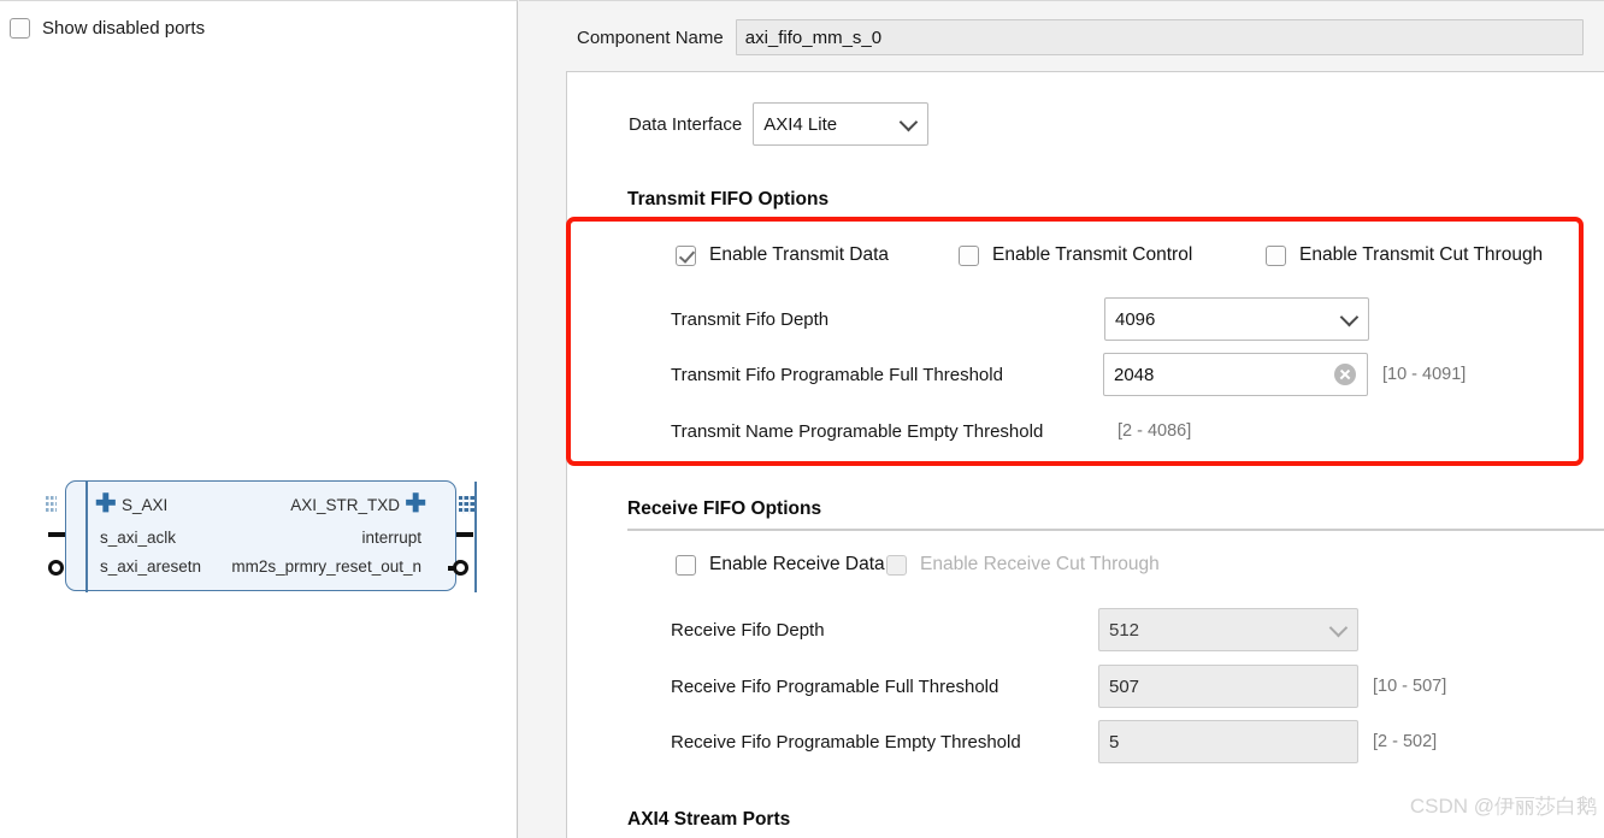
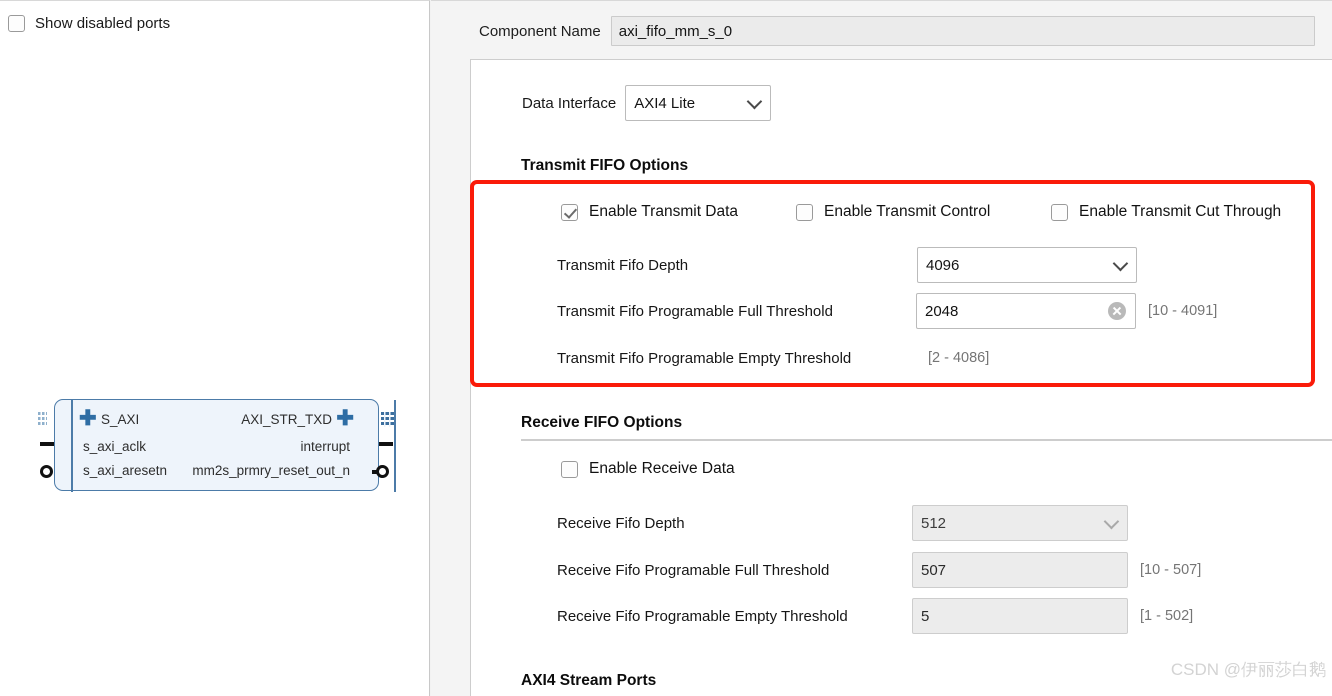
  Show disabled ports
  ✚
  S_AXI
  s_axi_aclk
  s_axi_aresetn
  AXI_STR_TXD
  ✚
  interrupt
  mm2s_prmry_reset_out_n
  Component Name
  axi_fifo_mm_s_0
  Data Interface
  AXI4 Lite
  Transmit FIFO Options
  Enable Transmit Data
  Enable Transmit Control
  Enable Transmit Cut Through
  Transmit Fifo Depth
  4096
  Transmit Fifo Programable Full Threshold
  2048
  [10 - 4091]
- Transmit Name Programable Empty Threshold
+ Transmit Fifo Programable Empty Threshold
  [2 - 4086]
  Receive FIFO Options
  Enable Receive Data
- Enable Receive Cut Through
  Receive Fifo Depth
  512
  Receive Fifo Programable Full Threshold
  507
  [10 - 507]
  Receive Fifo Programable Empty Threshold
  5
- [2 - 502]
+ [1 - 502]
  AXI4 Stream Ports
  CSDN @伊丽莎白鹅
